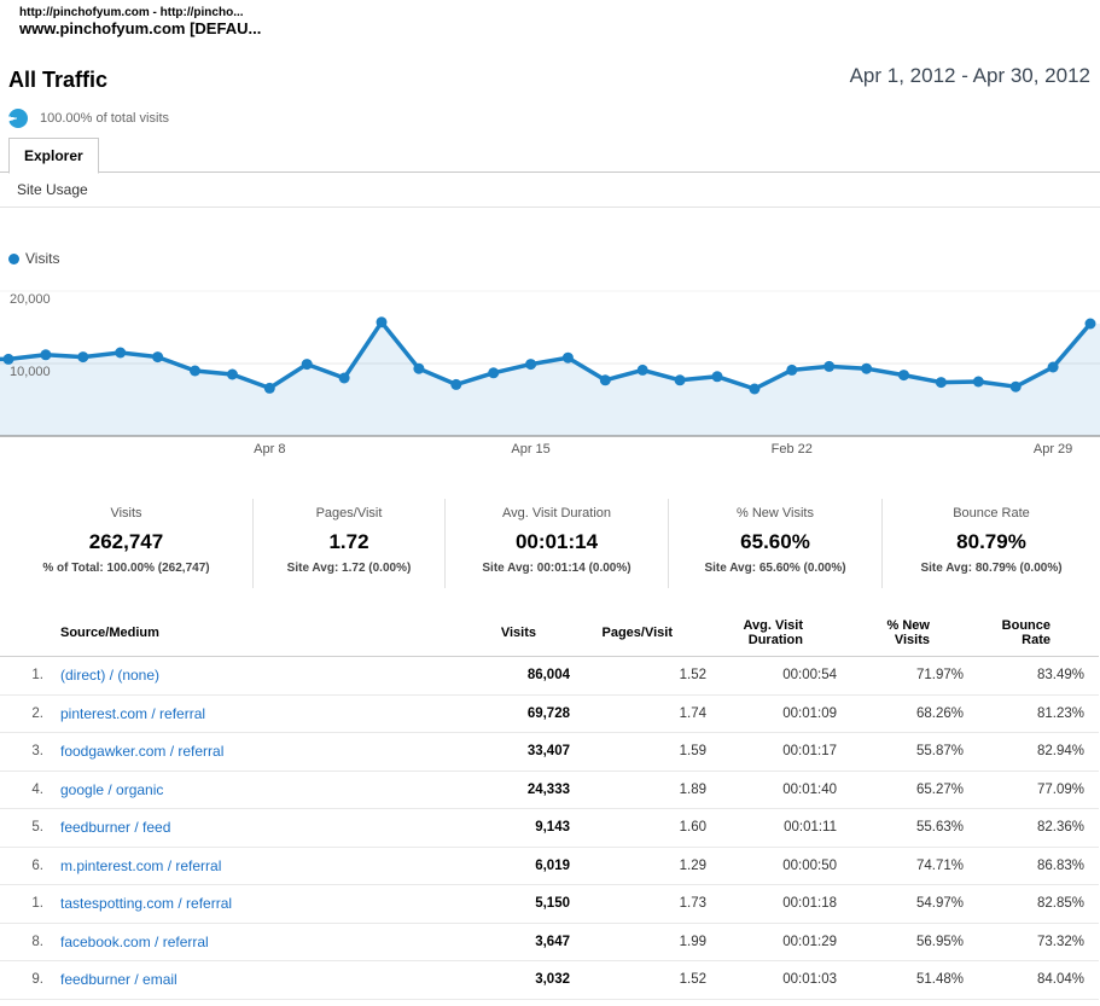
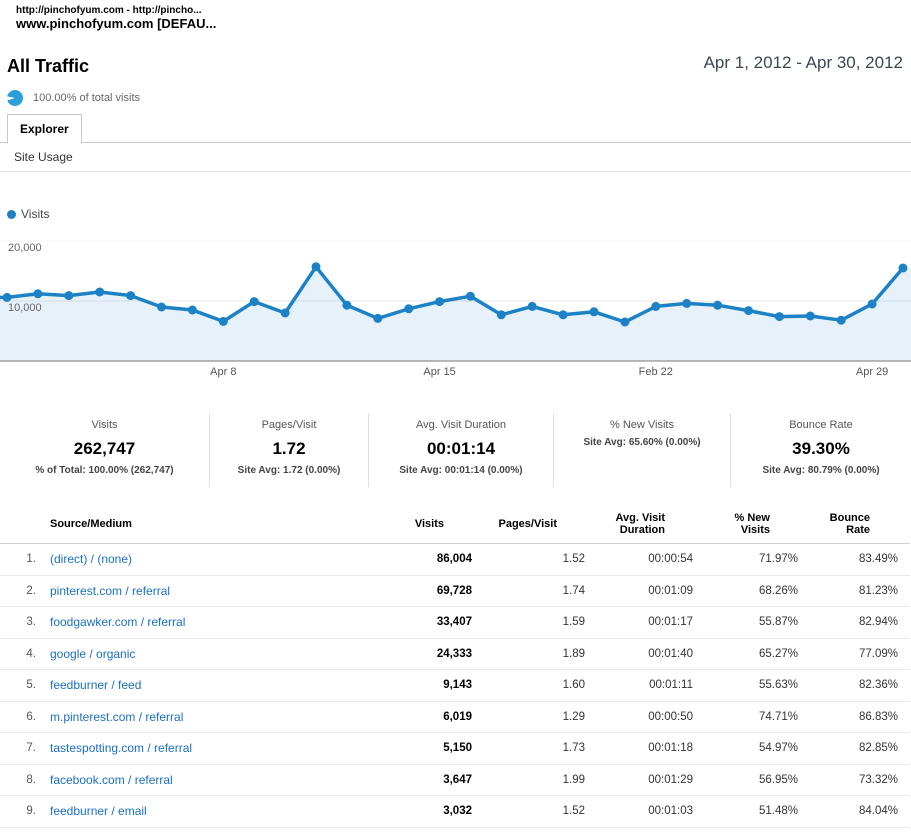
  http://pinchofyum.com - http://pincho...
  www.pinchofyum.com [DEFAU...
  All Traffic
  Apr 1, 2012 - Apr 30, 2012
  100.00% of total visits
  Explorer
  Site Usage
  Visits
  10,000
  20,000
  Apr 8
  Apr 15
  Feb 22
  Apr 29
  Visits
  262,747
  % of Total: 100.00% (262,747)
  Pages/Visit
  1.72
  Site Avg: 1.72 (0.00%)
  Avg. Visit Duration
  00:01:14
  Site Avg: 00:01:14 (0.00%)
  % New Visits
- 65.60%
  Site Avg: 65.60% (0.00%)
  Bounce Rate
- 80.79%
+ 39.30%
  Site Avg: 80.79% (0.00%)
  	Source/Medium	Visits	Pages/Visit	Avg. Visit Duration	% New Visits	Bounce Rate
  1.	(direct) / (none)	86,004	1.52	00:00:54	71.97%	83.49%
  2.	pinterest.com / referral	69,728	1.74	00:01:09	68.26%	81.23%
  3.	foodgawker.com / referral	33,407	1.59	00:01:17	55.87%	82.94%
  4.	google / organic	24,333	1.89	00:01:40	65.27%	77.09%
  5.	feedburner / feed	9,143	1.60	00:01:11	55.63%	82.36%
  6.	m.pinterest.com / referral	6,019	1.29	00:00:50	74.71%	86.83%
- 1.	tastespotting.com / referral	5,150	1.73	00:01:18	54.97%	82.85%
+ 7.	tastespotting.com / referral	5,150	1.73	00:01:18	54.97%	82.85%
  8.	facebook.com / referral	3,647	1.99	00:01:29	56.95%	73.32%
  9.	feedburner / email	3,032	1.52	00:01:03	51.48%	84.04%
